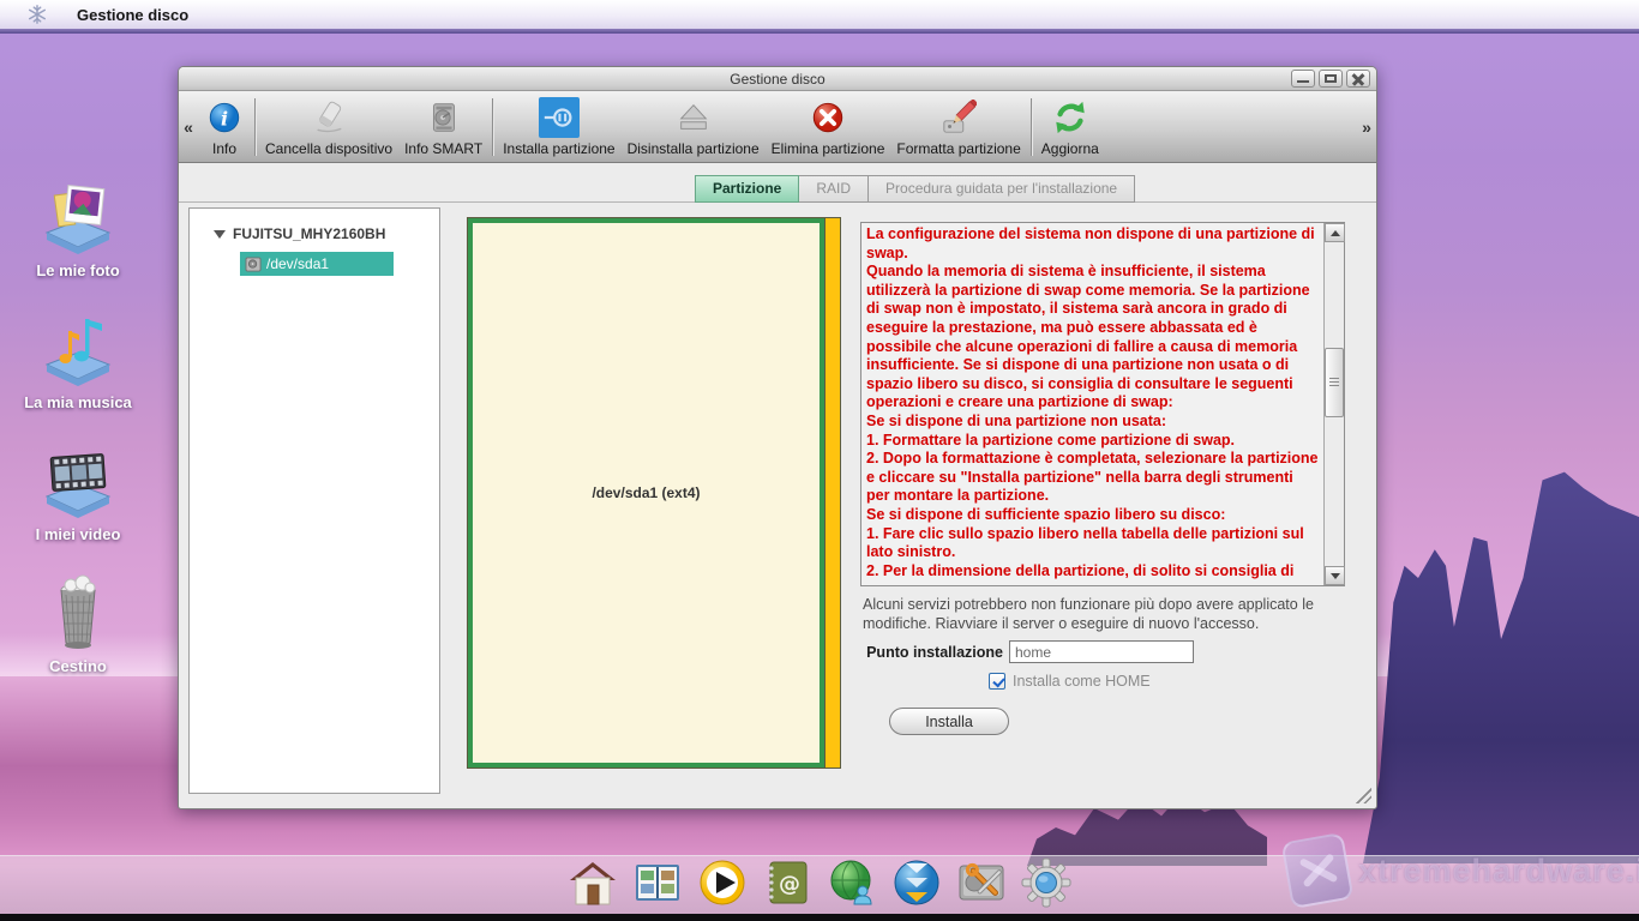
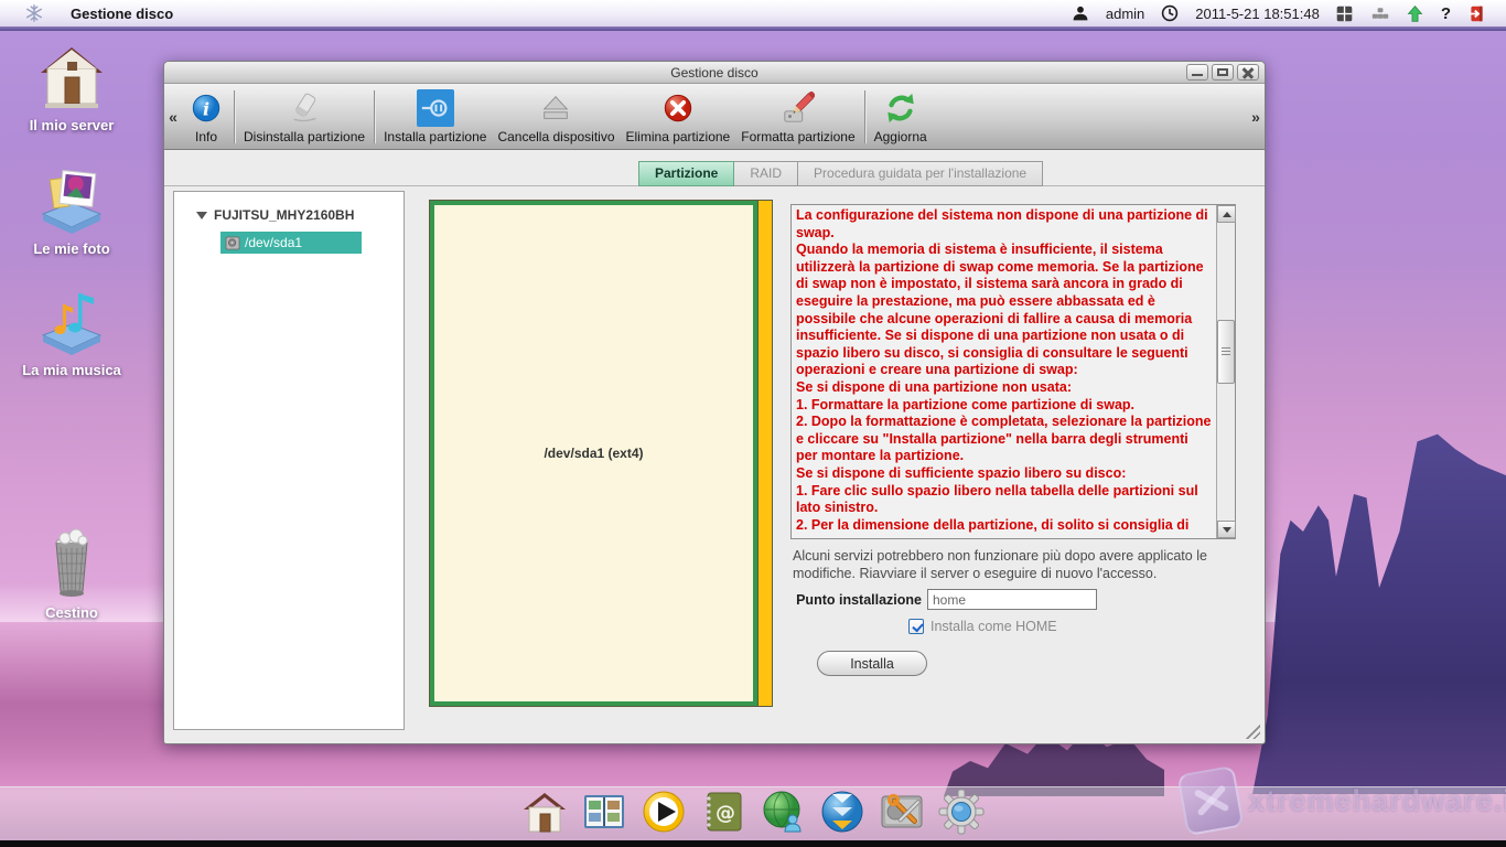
  Gestione disco
+ admin
+ 2011-5-21 18:51:48
+ ?
+ Il mio server
  Le mie foto
  La mia musica
- I miei video
  Cestino
  Gestione disco
  «
  i
  Info
- Cancella dispositivo
+ Disinstalla partizione
- Info SMART
  Installa partizione
- Disinstalla partizione
+ Cancella dispositivo
  Elimina partizione
  Formatta partizione
  Aggiorna
  »
  Partizione
  RAID
  Procedura guidata per l'installazione
  FUJITSU_MHY2160BH
  /dev/sda1
  /dev/sda1 (ext4)
  La configurazione del sistema non dispone di una partizione di swap.
  Quando la memoria di sistema è insufficiente, il sistema utilizzerà la partizione di swap come memoria. Se la partizione di swap non è impostato, il sistema sarà ancora in grado di eseguire la prestazione, ma può essere abbassata ed è possibile che alcune operazioni di fallire a causa di memoria insufficiente. Se si dispone di una partizione non usata o di spazio libero su disco, si consiglia di consultare le seguenti operazioni e creare una partizione di swap:
  Se si dispone di una partizione non usata:
  1. Formattare la partizione come partizione di swap.
  2. Dopo la formattazione è completata, selezionare la partizione e cliccare su "Installa partizione" nella barra degli strumenti per montare la partizione.
  Se si dispone di sufficiente spazio libero su disco:
  1. Fare clic sullo spazio libero nella tabella delle partizioni sul lato sinistro.
  Alcuni servizi potrebbero non funzionare più dopo avere applicato le modifiche. Riavviare il server o eseguire di nuovo l'accesso.
  Punto installazione
  home
  Installa come HOME
  Installa
  @
  xtremehardware.
